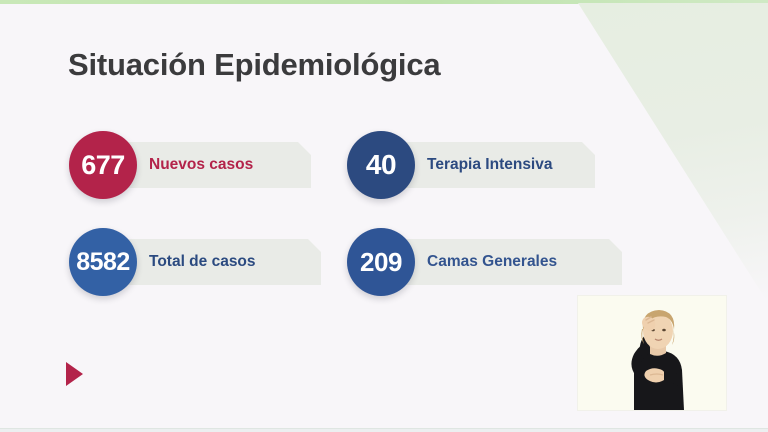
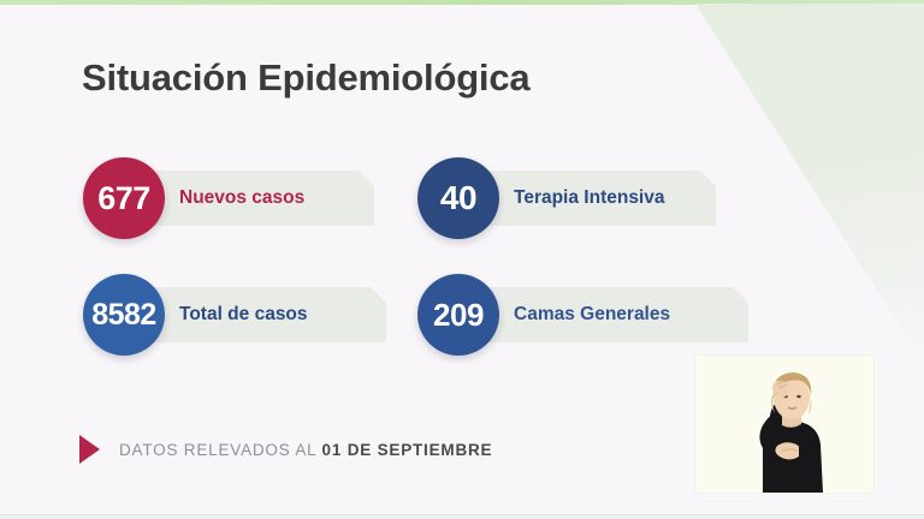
  Situación Epidemiológica
  Nuevos casos
  677
  Terapia Intensiva
  40
  Total de casos
  8582
  Camas Generales
  209
+ DATOS RELEVADOS AL 01 DE SEPTIEMBRE
